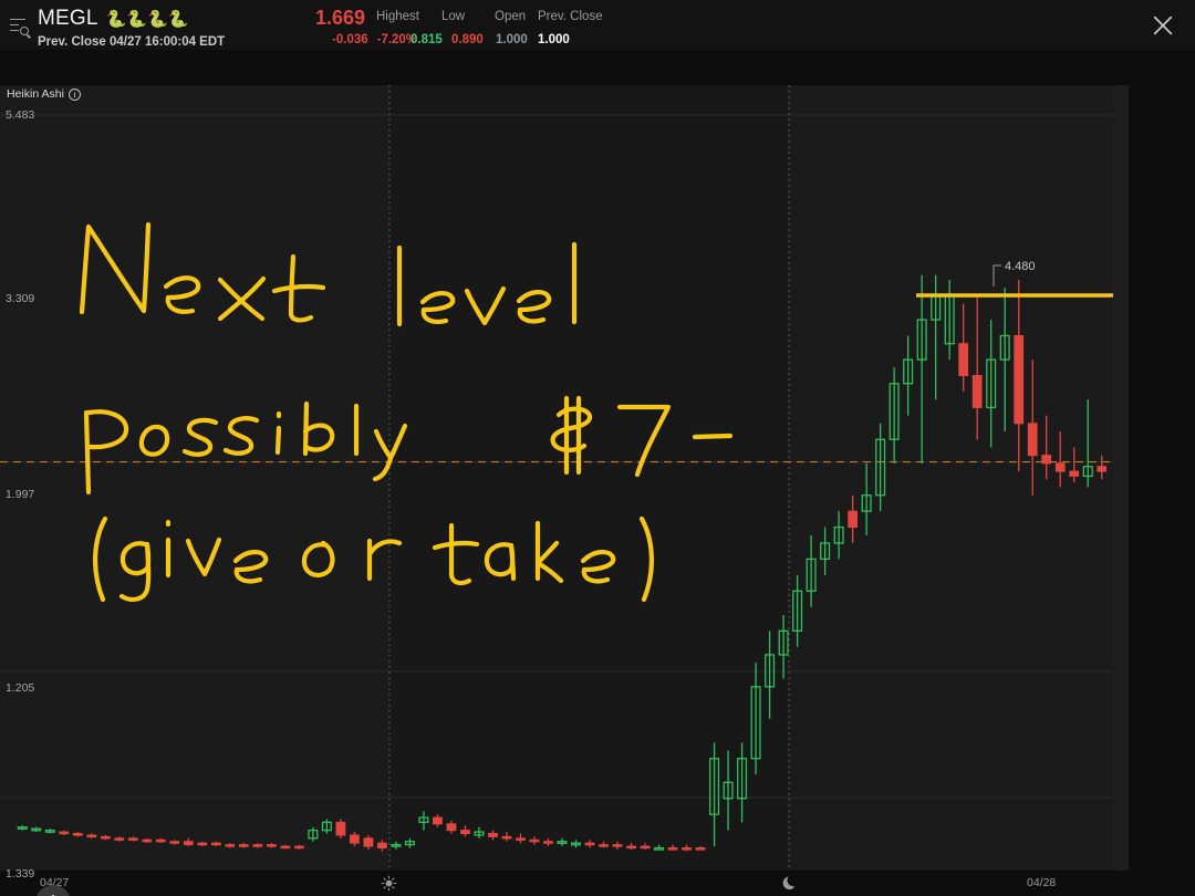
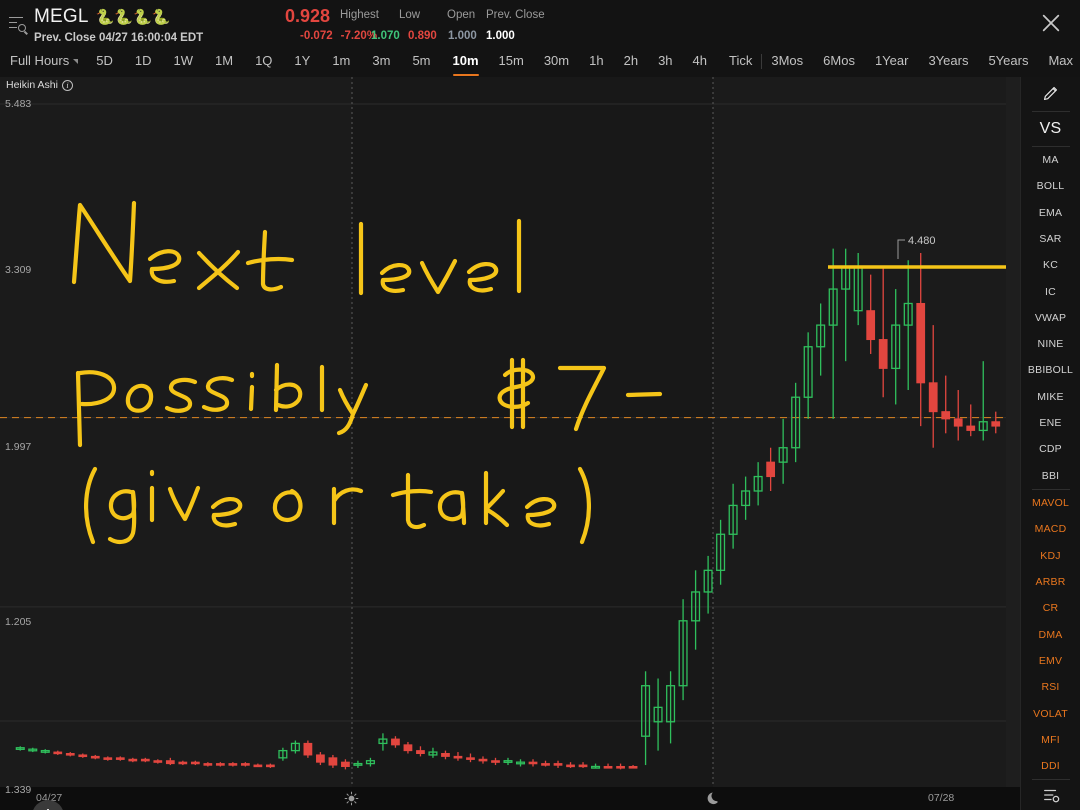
  MEGL
  🐍🐍🐍🐍
  Prev. Close 04/27 16:00:04 EDT
- 1.669
+ 0.928
- -0.036
+ -0.072
  -7.20%
  Highest
- 0.815
+ 1.070
  Low
  0.890
  Open
  1.000
  Prev. Close
  1.000
+ Full Hours
+ 5D
+ 1D
+ 1W
+ 1M
+ 1Q
+ 1Y
+ 1m
+ 3m
+ 5m
+ 10m
+ 15m
+ 30m
+ 1h
+ 2h
+ 3h
+ 4h
+ Tick
+ 3Mos
+ 6Mos
+ 1Year
+ 3Years
+ 5Years
+ Max
  Heikin Ashi
  i
  4.480
  5.483
  3.309
  1.997
  1.205
  1.339
  04/27
- 04/28
+ 07/28
+ VS
+ MA
+ BOLL
+ EMA
+ SAR
+ KC
+ IC
+ VWAP
+ NINE
+ BBIBOLL
+ MIKE
+ ENE
+ CDP
+ BBI
+ MAVOL
+ MACD
+ KDJ
+ ARBR
+ CR
+ DMA
+ EMV
+ RSI
+ VOLAT
+ MFI
+ DDI
